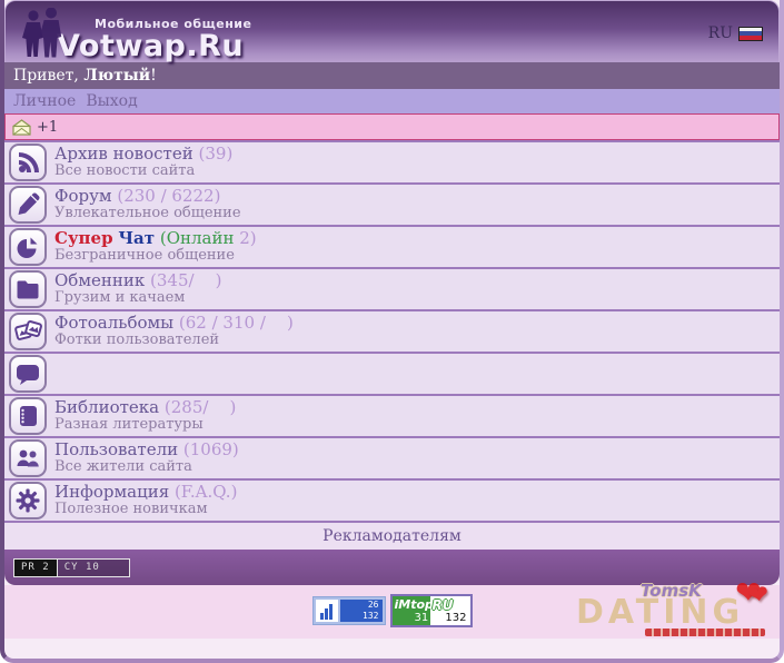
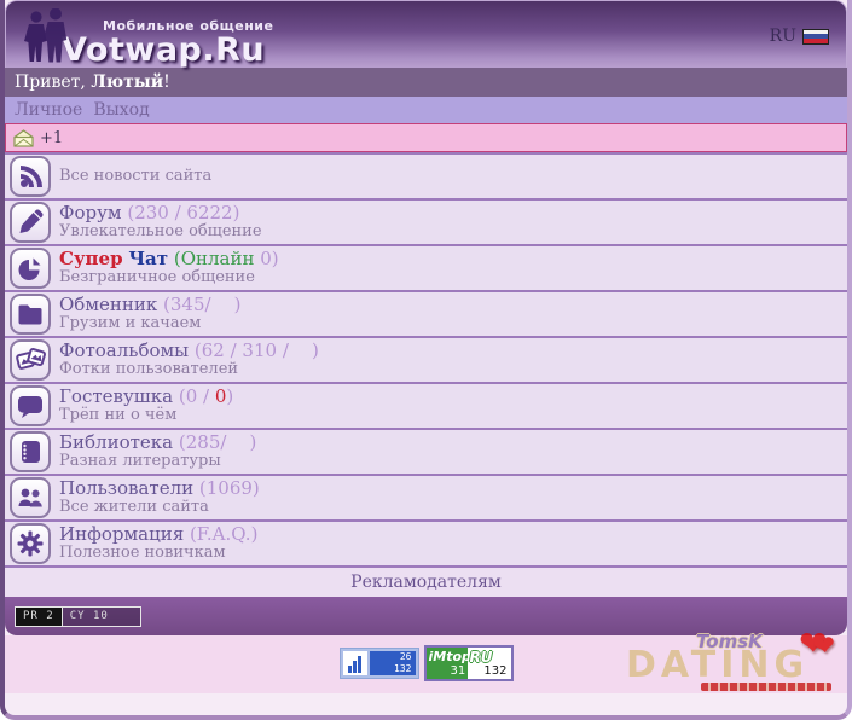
  Мобильное общение
  Votwap.Ru
  RU
  Привет, Лютый!
  Личное Выход
  +1
- Архив новостей (39)
  Все новости сайта
  Форум (230 / 6222)
  Увлекательное общение
- Супер Чат (Онлайн 2)
+ Супер Чат (Онлайн 0)
  Безграничное общение
  Обменник (345/ )
  Грузим и качаем
  Фотоальбомы (62 / 310 / )
  Фотки пользователей
+ Гостевушка (0 / 0)
+ Трёп ни о чём
  Библиотека (285/ )
  Разная литературы
  Пользователи (1069)
  Все жители сайта
  Информация (F.A.Q.)
  Полезное новичкам
  Рекламодателям
  PR 2
  CY 10
  26
  132
  iMtop
  RU
  31
  132
  TomsK
  DATING
